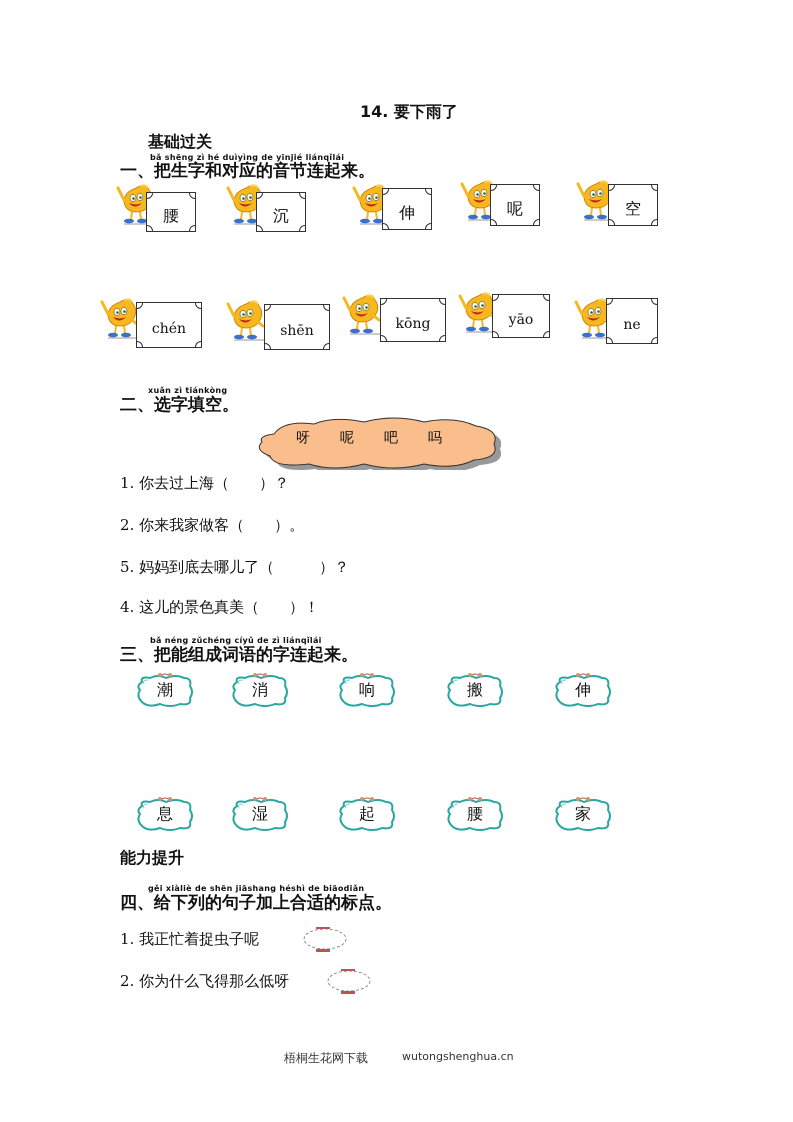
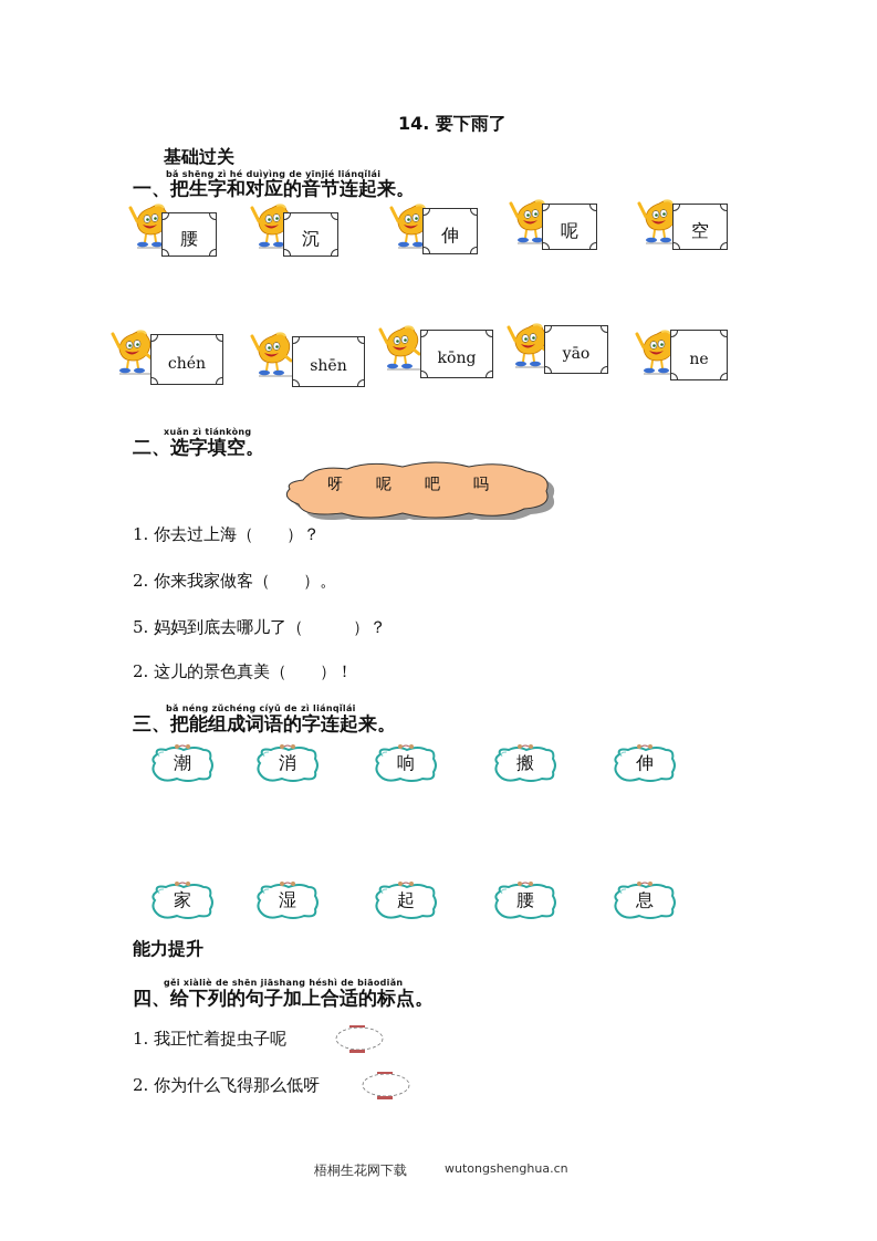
  14. 要下雨了
  基础过关
  bǎ shēng zì hé duìyìng de yīnjié liánqǐlái
  一、把生字和对应的音节连起来。
  腰
  沉
  伸
  呢
  空
  chén
  shēn
  kōng
  yāo
  ne
  xuǎn zì tiánkòng
  二、选字填空。
  呀
  呢
  吧
  吗
  1. 你去过上海（ ）？
  2. 你来我家做客（ ）。
  5. 妈妈到底去哪儿了（ ）？
- 4. 这儿的景色真美（ ）！
+ 2. 这儿的景色真美（ ）！
  bǎ néng zǔchéng cíyǔ de zì liánqǐlái
  三、把能组成词语的字连起来。
  潮
  消
  响
  搬
  伸
- 息
+ 家
  湿
  起
  腰
- 家
+ 息
  能力提升
  gěi xiàliè de shēn jiāshang héshì de biāodiǎn
  四、给下列的句子加上合适的标点。
  1. 我正忙着捉虫子呢
  2. 你为什么飞得那么低呀
  梧桐生花网下载
  wutongshenghua.cn
